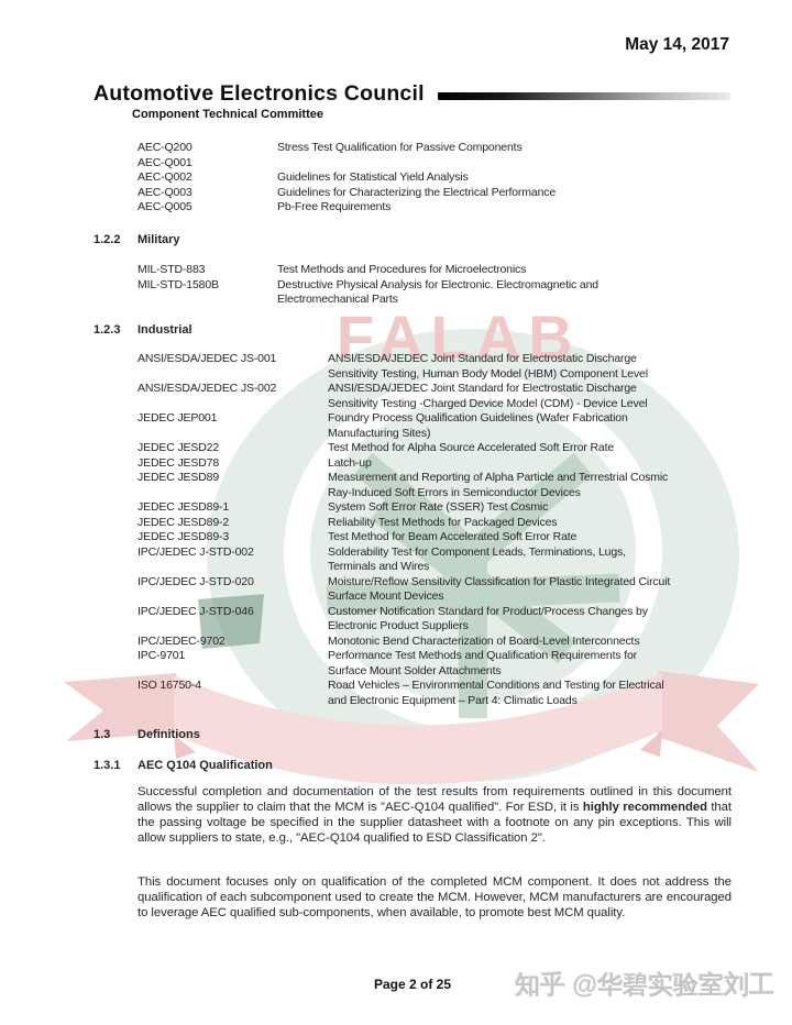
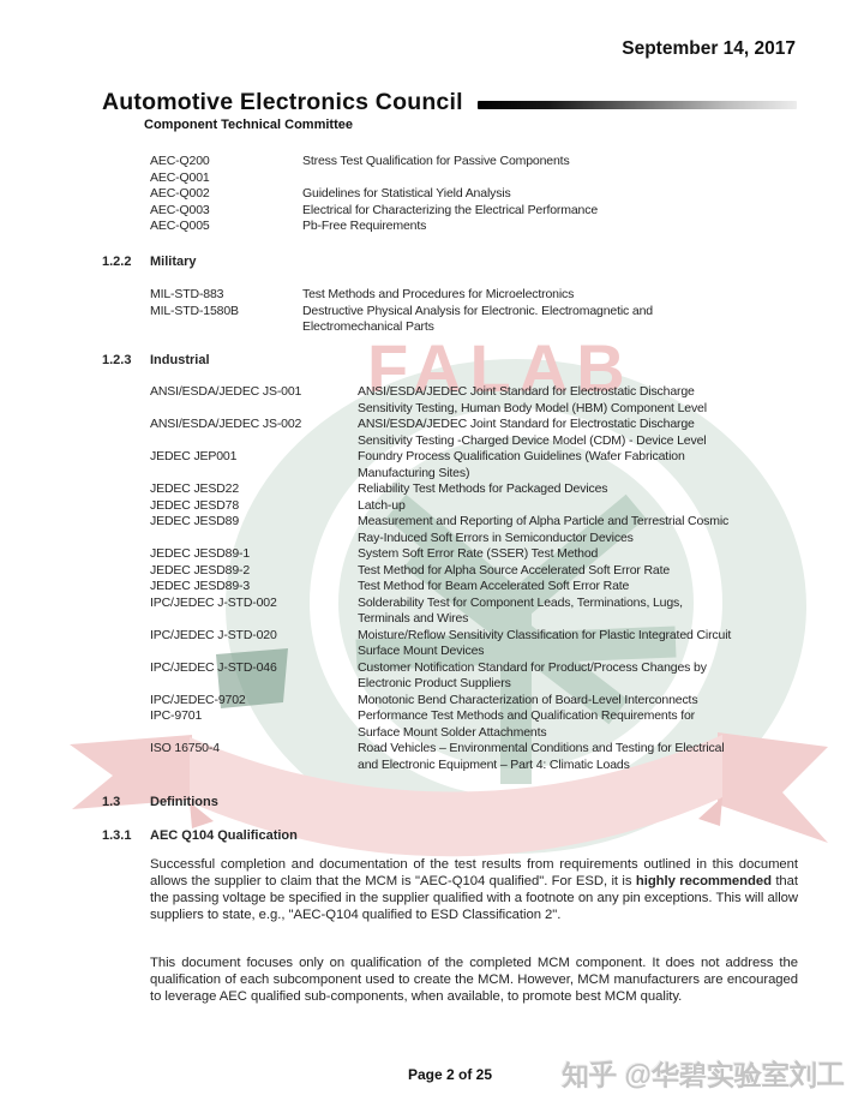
  FALAB
- May 14, 2017
+ September 14, 2017
  Automotive Electronics Council
  Component Technical Committee
  AEC-Q200
  Stress Test Qualification for Passive Components
  AEC-Q001
  AEC-Q002
  Guidelines for Statistical Yield Analysis
  AEC-Q003
- Guidelines for Characterizing the Electrical Performance
+ Electrical for Characterizing the Electrical Performance
  AEC-Q005
  Pb-Free Requirements
  1.2.2
  Military
  MIL-STD-883
  Test Methods and Procedures for Microelectronics
  MIL-STD-1580B
  Destructive Physical Analysis for Electronic. Electromagnetic and
  Electromechanical Parts
  1.2.3
  Industrial
  ANSI/ESDA/JEDEC JS-001
  ANSI/ESDA/JEDEC Joint Standard for Electrostatic Discharge
  Sensitivity Testing, Human Body Model (HBM) Component Level
  ANSI/ESDA/JEDEC JS-002
  ANSI/ESDA/JEDEC Joint Standard for Electrostatic Discharge
  Sensitivity Testing -Charged Device Model (CDM) - Device Level
  JEDEC JEP001
  Foundry Process Qualification Guidelines (Wafer Fabrication
  Manufacturing Sites)
  JEDEC JESD22
- Test Method for Alpha Source Accelerated Soft Error Rate
+ Reliability Test Methods for Packaged Devices
  JEDEC JESD78
  Latch-up
  JEDEC JESD89
  Measurement and Reporting of Alpha Particle and Terrestrial Cosmic
  Ray-Induced Soft Errors in Semiconductor Devices
  JEDEC JESD89-1
- System Soft Error Rate (SSER) Test Cosmic
+ System Soft Error Rate (SSER) Test Method
  JEDEC JESD89-2
- Reliability Test Methods for Packaged Devices
+ Test Method for Alpha Source Accelerated Soft Error Rate
  JEDEC JESD89-3
  Test Method for Beam Accelerated Soft Error Rate
  IPC/JEDEC J-STD-002
  Solderability Test for Component Leads, Terminations, Lugs,
  Terminals and Wires
  IPC/JEDEC J-STD-020
  Moisture/Reflow Sensitivity Classification for Plastic Integrated Circuit
  Surface Mount Devices
  IPC/JEDEC J-STD-046
  Customer Notification Standard for Product/Process Changes by
  Electronic Product Suppliers
  IPC/JEDEC-9702
  Monotonic Bend Characterization of Board-Level Interconnects
  IPC-9701
  Performance Test Methods and Qualification Requirements for
  Surface Mount Solder Attachments
  ISO 16750-4
  Road Vehicles – Environmental Conditions and Testing for Electrical
  and Electronic Equipment – Part 4: Climatic Loads
  1.3
  Definitions
  1.3.1
  AEC Q104 Qualification
- Successful completion and documentation of the test results from requirements outlined in this document allows the supplier to claim that the MCM is "AEC-Q104 qualified". For ESD, it is highly recommended that the passing voltage be specified in the supplier datasheet with a footnote on any pin exceptions. This will allow suppliers to state, e.g., "AEC-Q104 qualified to ESD Classification 2".
+ Successful completion and documentation of the test results from requirements outlined in this document allows the supplier to claim that the MCM is "AEC-Q104 qualified". For ESD, it is highly recommended that the passing voltage be specified in the supplier qualified with a footnote on any pin exceptions. This will allow suppliers to state, e.g., "AEC-Q104 qualified to ESD Classification 2".
  This document focuses only on qualification of the completed MCM component. It does not address the qualification of each subcomponent used to create the MCM. However, MCM manufacturers are encouraged to leverage AEC qualified sub-components, when available, to promote best MCM quality.
  Page 2 of 25
  知乎 @华碧实验室刘工
